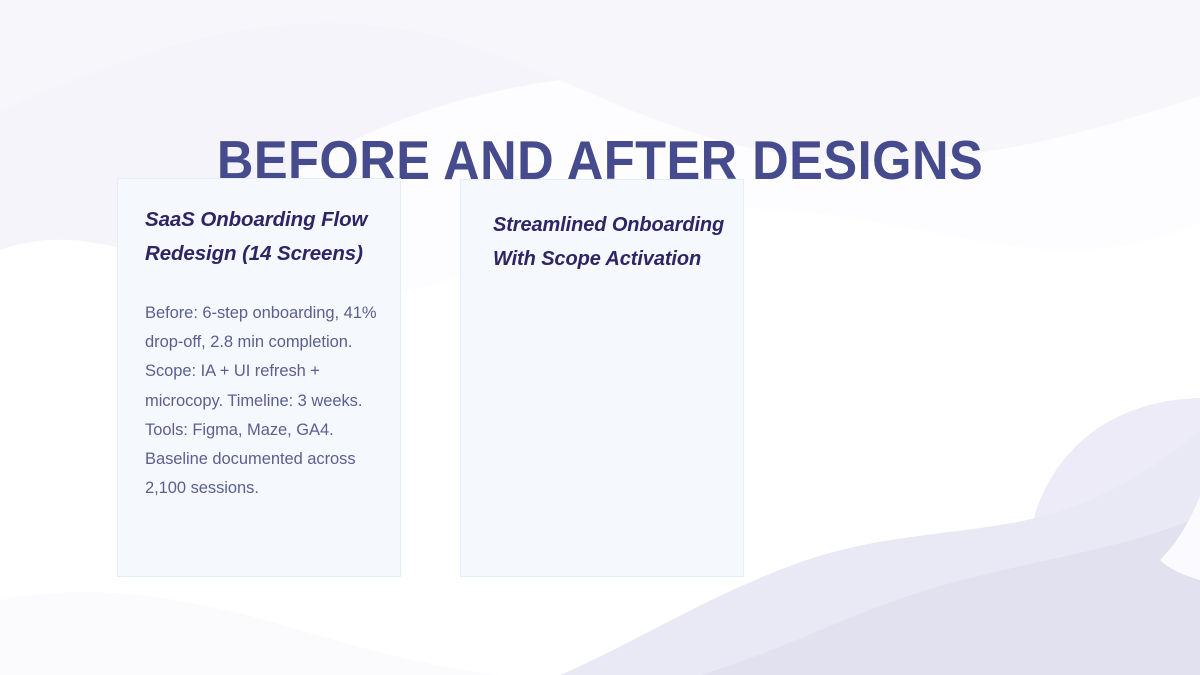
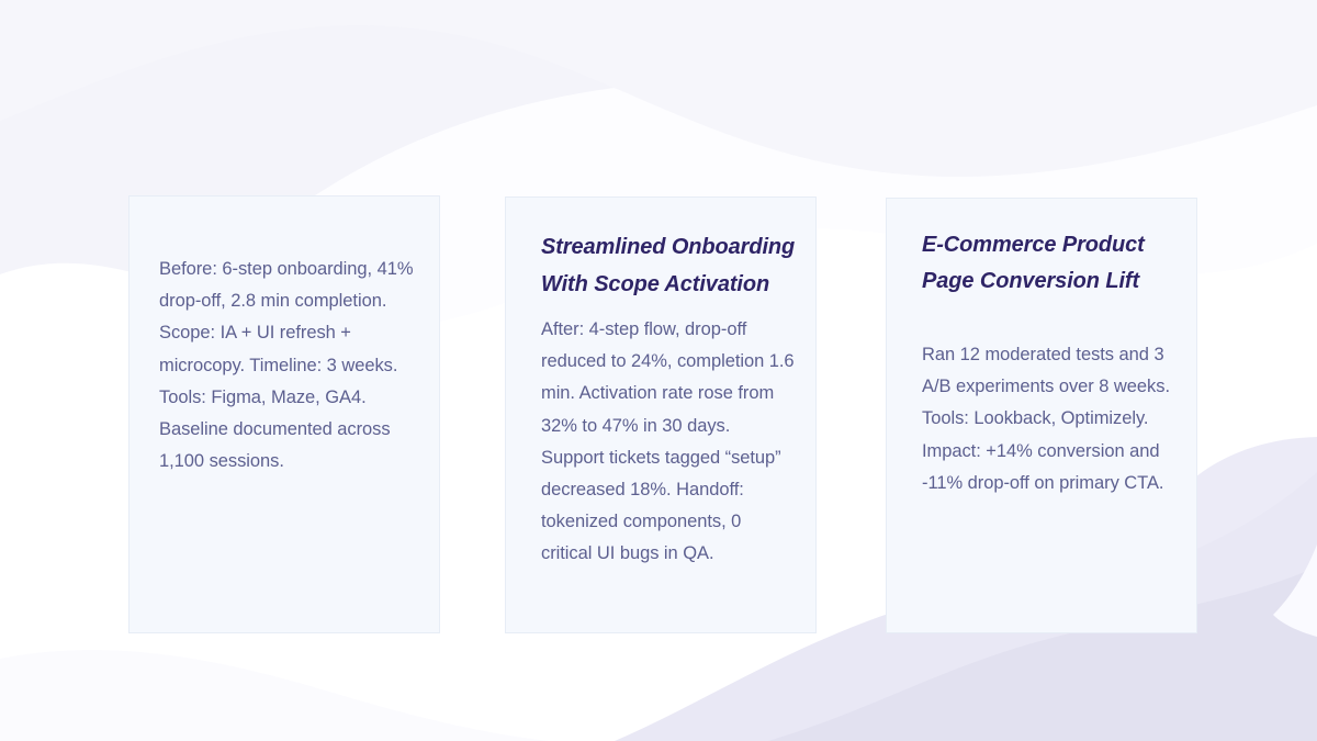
- BEFORE AND AFTER DESIGNS
- SaaS Onboarding Flow Redesign (14 Screens)
- Before: 6-step onboarding, 41% drop-off, 2.8 min completion. Scope: IA + UI refresh + microcopy. Timeline: 3 weeks. Tools: Figma, Maze, GA4. Baseline documented across 2,100 sessions.
+ Before: 6-step onboarding, 41% drop-off, 2.8 min completion. Scope: IA + UI refresh + microcopy. Timeline: 3 weeks. Tools: Figma, Maze, GA4. Baseline documented across 1,100 sessions.
  Streamlined Onboarding With Scope Activation
+ After: 4-step flow, drop-off reduced to 24%, completion 1.6 min. Activation rate rose from 32% to 47% in 30 days. Support tickets tagged “setup” decreased 18%. Handoff: tokenized components, 0 critical UI bugs in QA.
+ E-Commerce Product Page Conversion Lift
+ Ran 12 moderated tests and 3 A/B experiments over 8 weeks. Tools: Lookback, Optimizely. Impact: +14% conversion and -11% drop-off on primary CTA.
